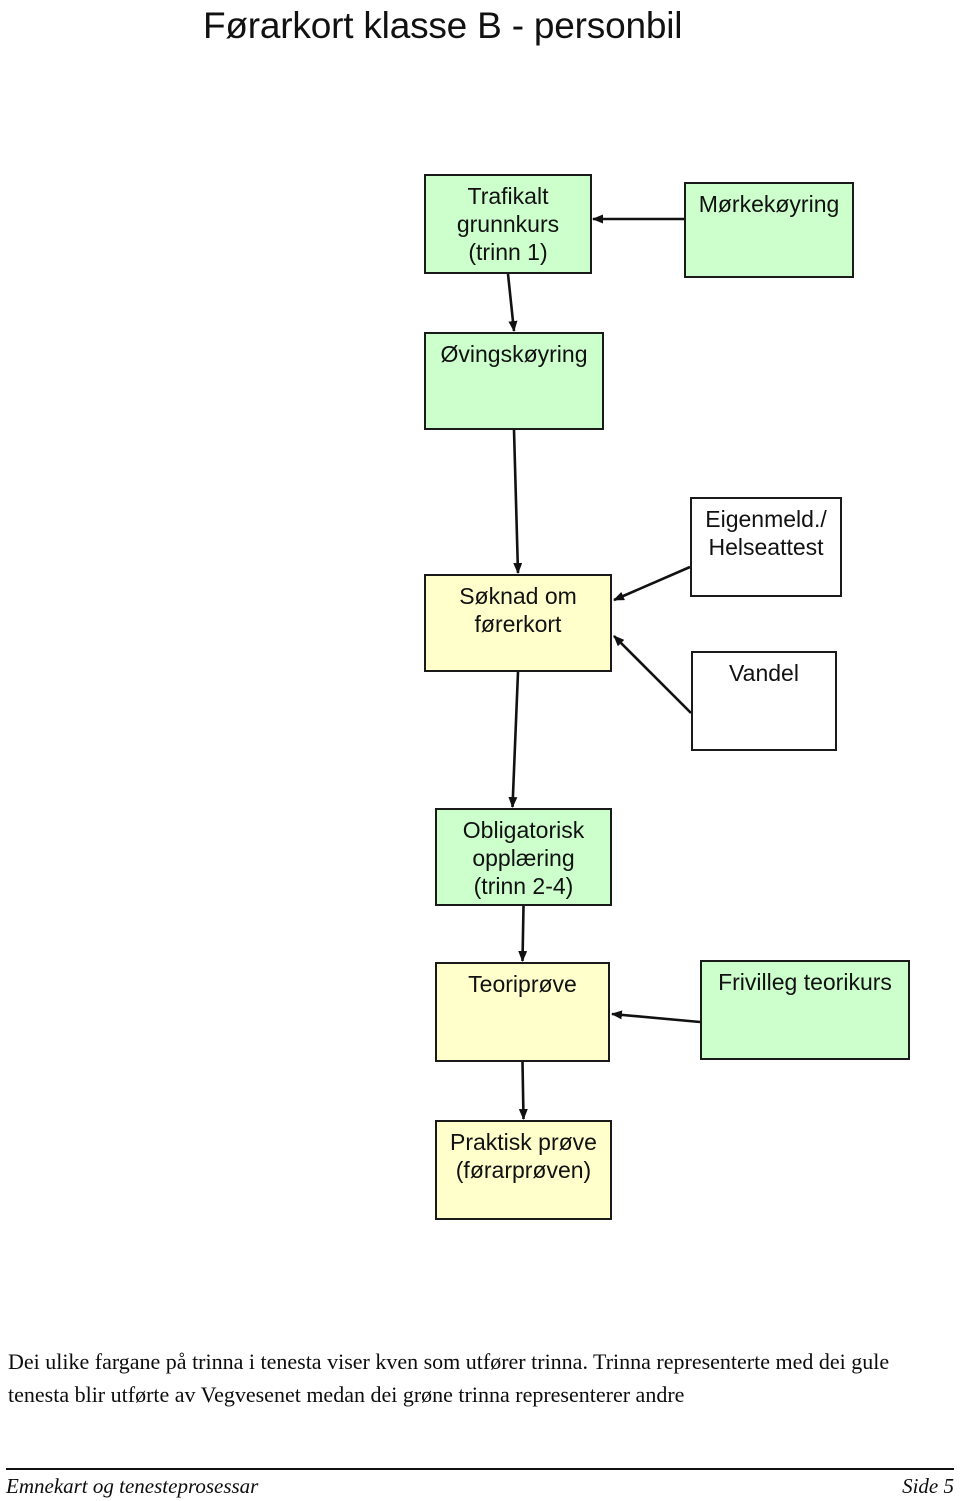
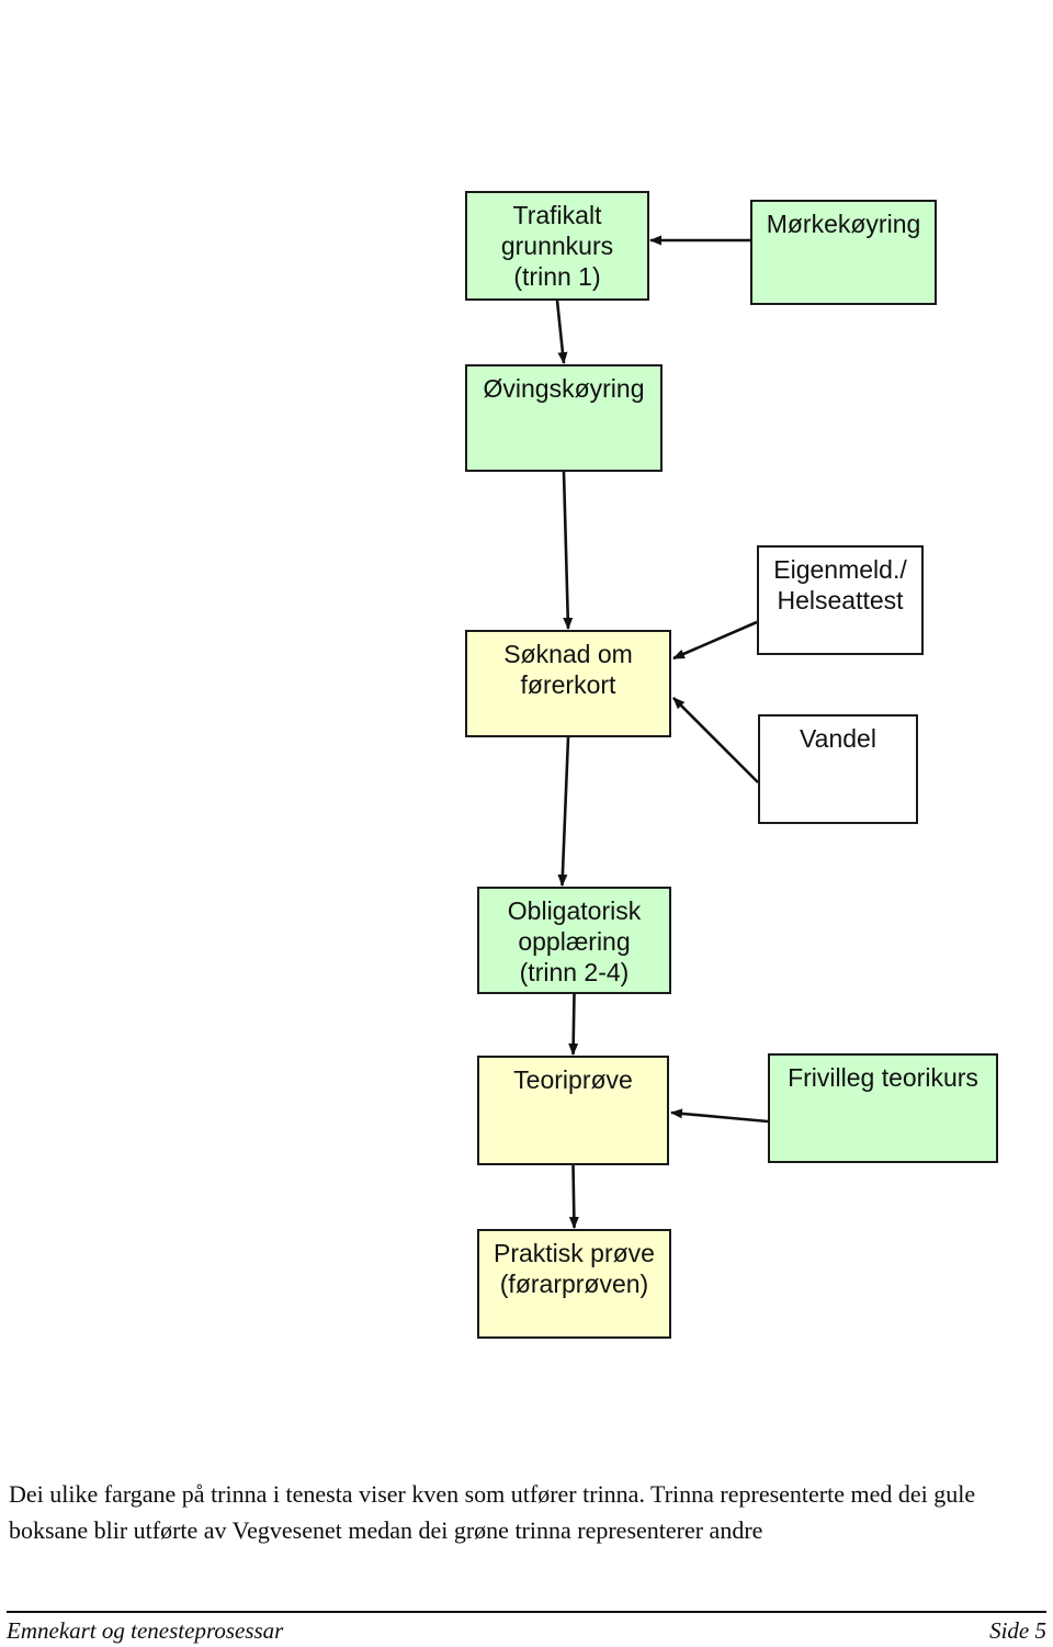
- Førarkort klasse B - personbil
  Trafikalt
  grunnkurs
  (trinn 1)
  Mørkekøyring
  Øvingskøyring
  Eigenmeld./
  Helseattest
  Søknad om
  førerkort
  Vandel
  Obligatorisk
  opplæring
  (trinn 2-4)
  Teoriprøve
  Frivilleg teorikurs
  Praktisk prøve
  (førarprøven)
- Dei ulike fargane på trinna i tenesta viser kven som utfører trinna. Trinna representerte med dei gule tenesta blir utførte av Vegvesenet medan dei grøne trinna representerer andre
+ Dei ulike fargane på trinna i tenesta viser kven som utfører trinna. Trinna representerte med dei gule boksane blir utførte av Vegvesenet medan dei grøne trinna representerer andre
  Emnekart og tenesteprosessar
  Side 5
